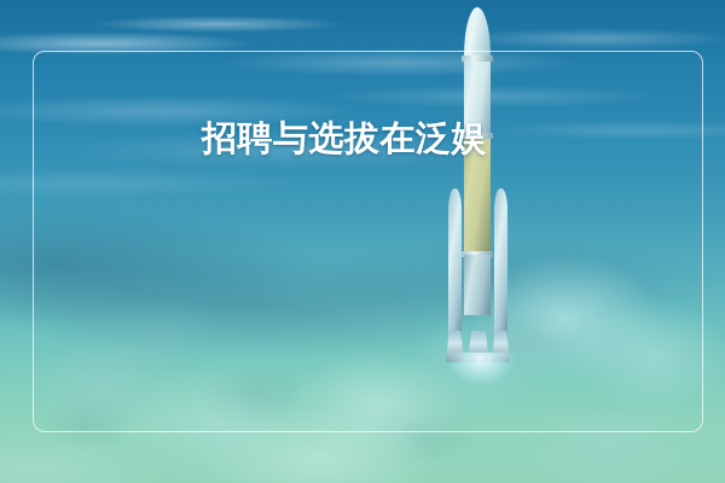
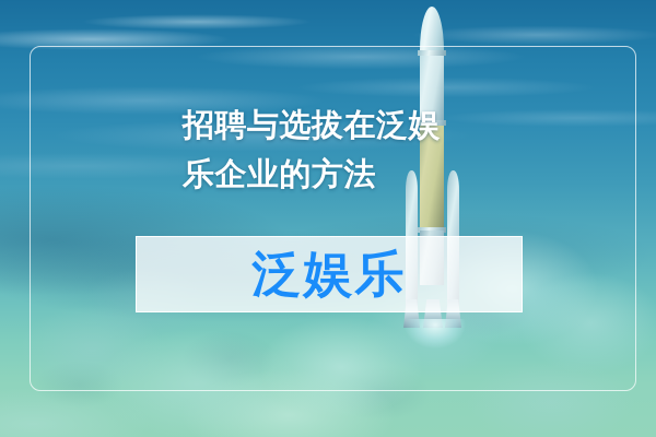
  招聘与选拔在泛娱
+ 乐企业的方法
+ 泛娱乐
